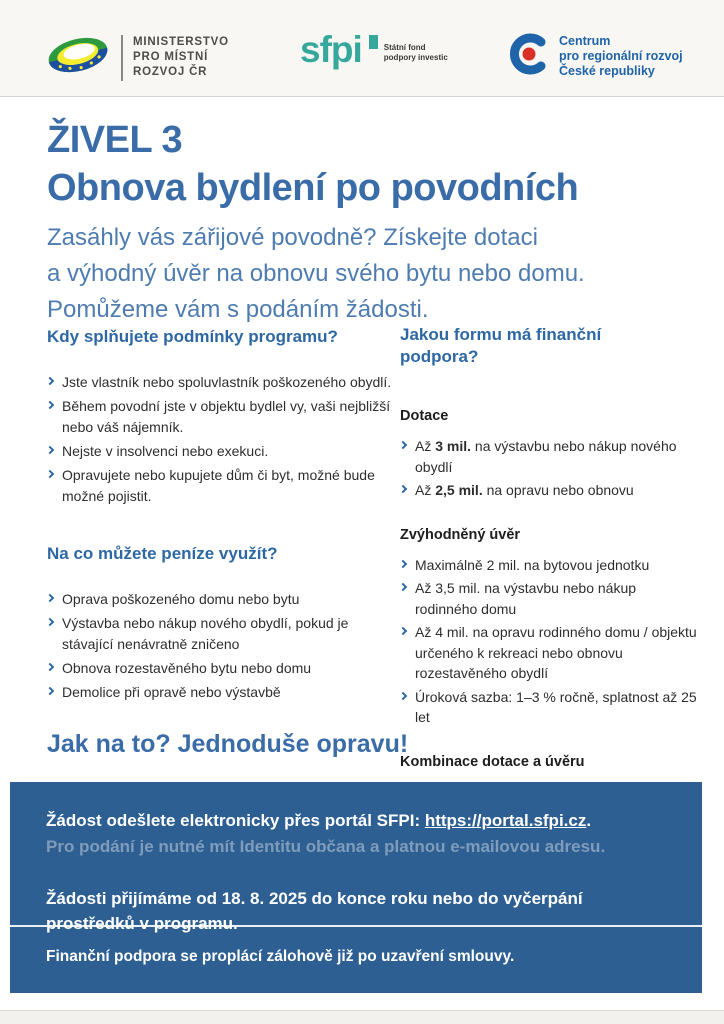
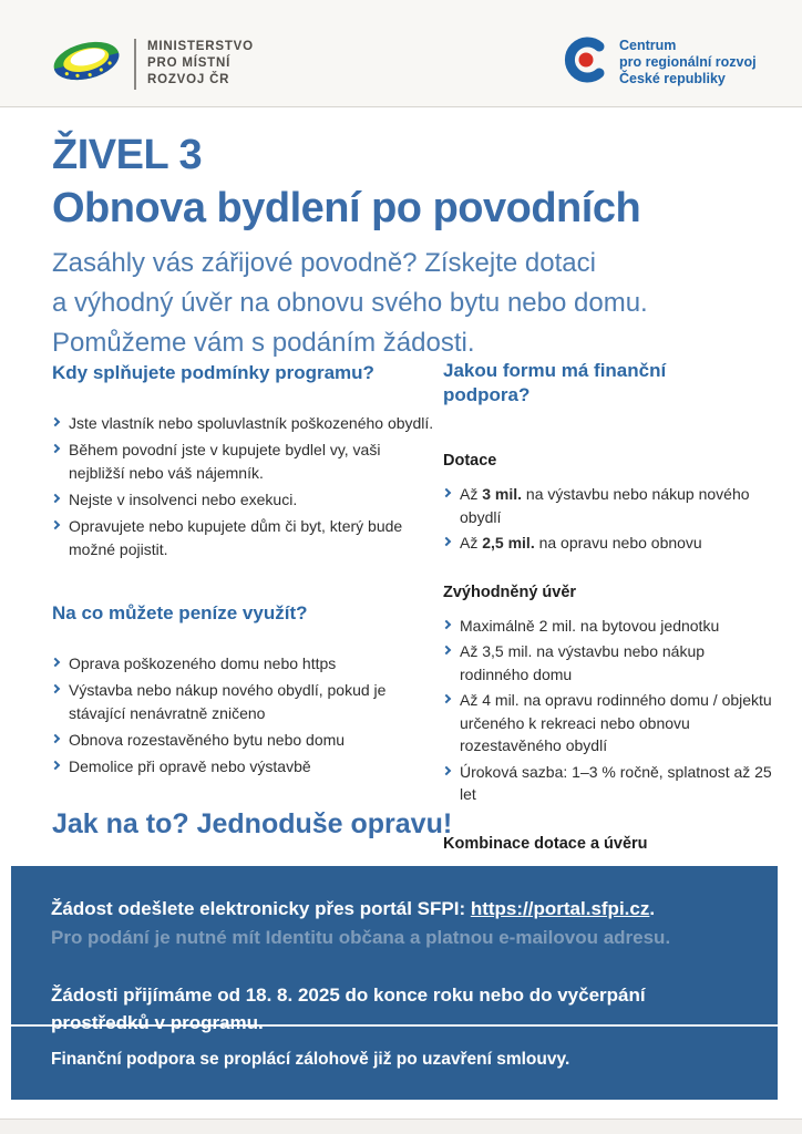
  MINISTERSTVO
  PRO MÍSTNÍ
  ROZVOJ ČR
- sfpi
- Státní fond
- podpory investic
  Centrum
  pro regionální rozvoj
  České republiky
  ŽIVEL 3
  Obnova bydlení po povodních
  Zasáhly vás zářijové povodně? Získejte dotaci
  a výhodný úvěr na obnovu svého bytu nebo domu.
  Pomůžeme vám s podáním žádosti.
  Kdy splňujete podmínky programu?
  Jste vlastník nebo spoluvlastník poškozeného obydlí.
- Během povodní jste v objektu bydlel vy, vaši nejbližší nebo váš nájemník.
+ Během povodní jste v kupujete bydlel vy, vaši nejbližší nebo váš nájemník.
  Nejste v insolvenci nebo exekuci.
- Opravujete nebo kupujete dům či byt, možné bude možné pojistit.
+ Opravujete nebo kupujete dům či byt, který bude možné pojistit.
  Na co můžete peníze využít?
- Oprava poškozeného domu nebo bytu
+ Oprava poškozeného domu nebo https
  Výstavba nebo nákup nového obydlí, pokud je stávající nenávratně zničeno
  Obnova rozestavěného bytu nebo domu
  Demolice při opravě nebo výstavbě
  Jakou formu má finanční podpora?
  Dotace
  Až 3 mil. na výstavbu nebo nákup nového obydlí
  Až 2,5 mil. na opravu nebo obnovu
  Zvýhodněný úvěr
  Maximálně 2 mil. na bytovou jednotku
  Až 3,5 mil. na výstavbu nebo nákup rodinného domu
  Až 4 mil. na opravu rodinného domu / objektu určeného k rekreaci nebo obnovu rozestavěného obydlí
  Úroková sazba: 1–3 % ročně, splatnost až 25 let
  Kombinace dotace a úvěru
  Jak na to? Jednoduše opravu!
  Žádost odešlete elektronicky přes portál SFPI: https://portal.sfpi.cz.
  Pro podání je nutné mít Identitu občana a platnou e-mailovou adresu.
  Žádosti přijímáme od 18. 8. 2025 do konce roku nebo do vyčerpání prostředků v programu.
  Finanční podpora se proplácí zálohově již po uzavření smlouvy.
